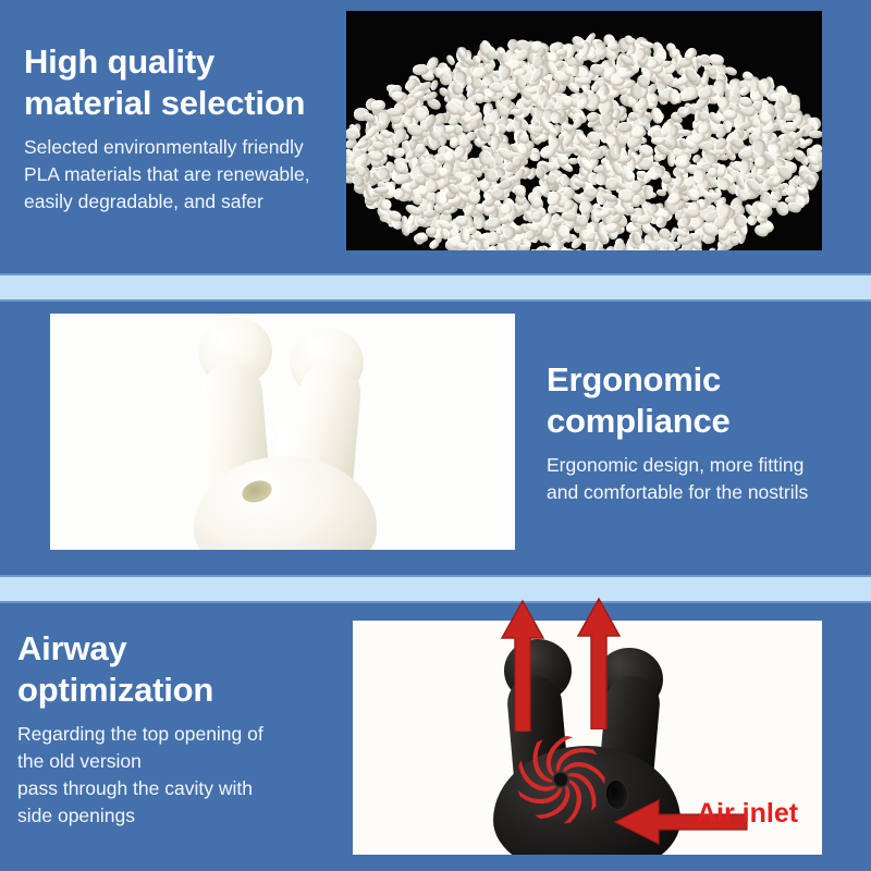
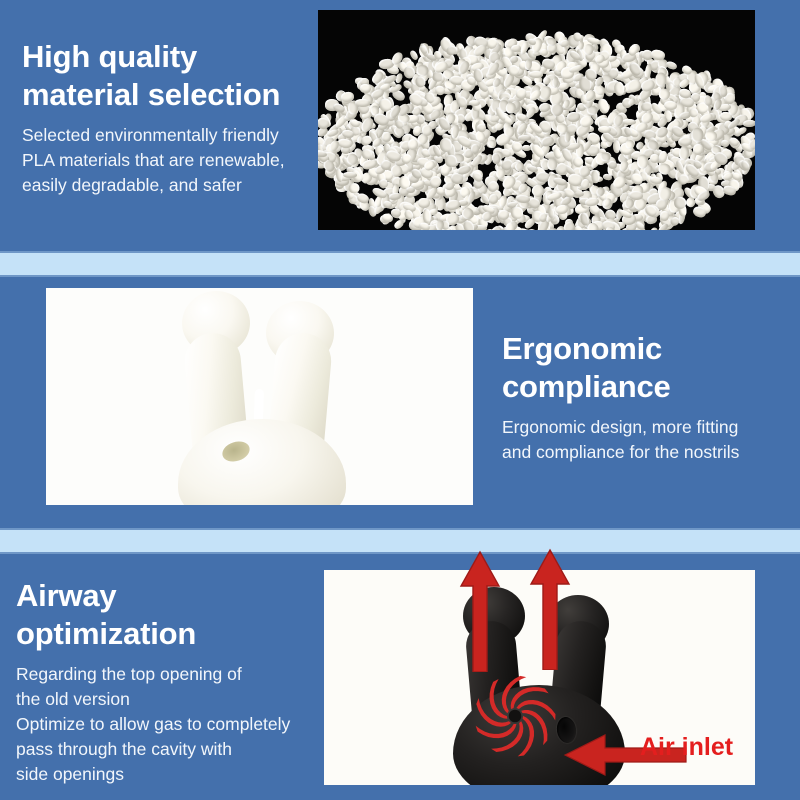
  High quality
  material selection
  Selected environmentally friendly
  PLA materials that are renewable,
  easily degradable, and safer
  Ergonomic
  compliance
  Ergonomic design, more fitting
- and comfortable for the nostrils
+ and compliance for the nostrils
  Airway
  optimization
  Regarding the top opening of
  the old version
+ Optimize to allow gas to completely
  pass through the cavity with
  side openings
  Air inlet
